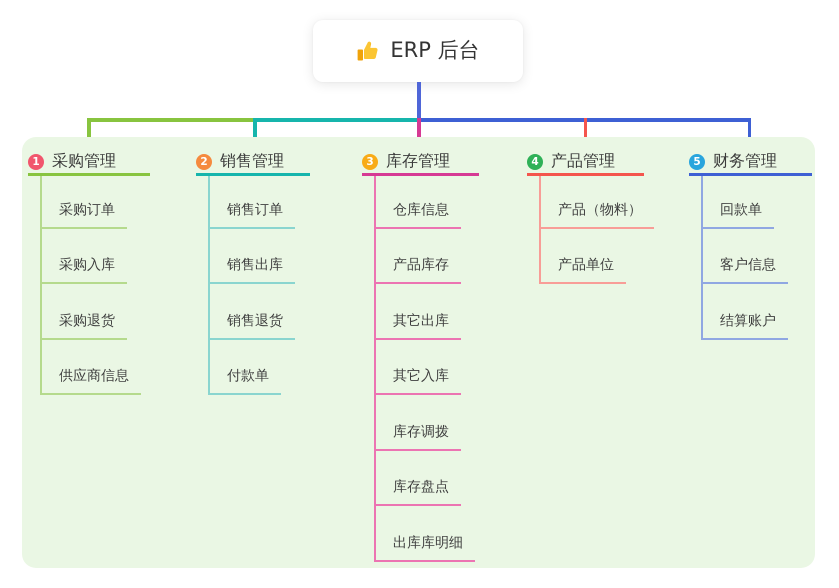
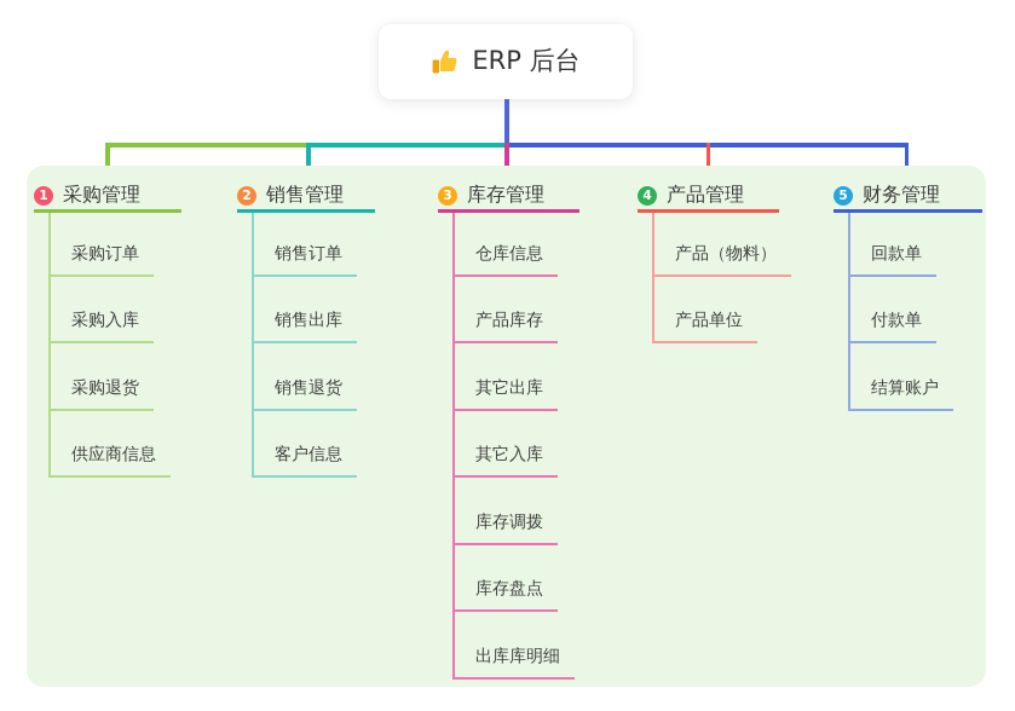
  ERP 后台
  1
  采购管理
  采购订单
  采购入库
  采购退货
  供应商信息
  2
  销售管理
  销售订单
  销售出库
  销售退货
- 付款单
+ 客户信息
  3
  库存管理
  仓库信息
  产品库存
  其它出库
  其它入库
  库存调拨
  库存盘点
  出库库明细
  4
  产品管理
  产品（物料）
  产品单位
  5
  财务管理
  回款单
- 客户信息
+ 付款单
  结算账户
